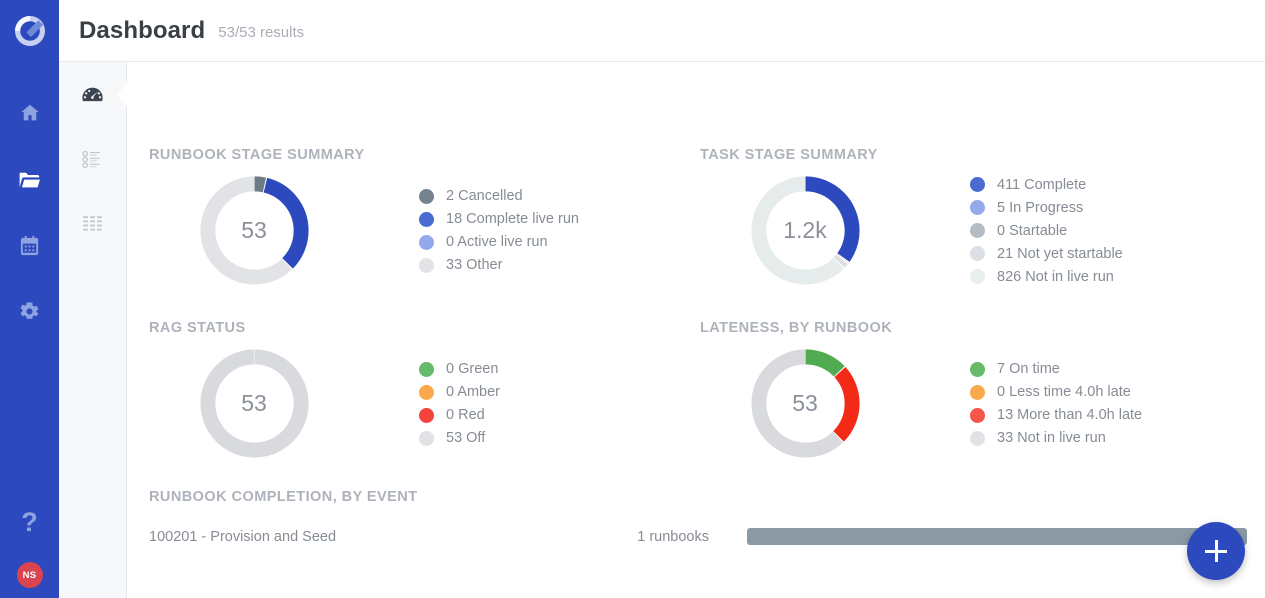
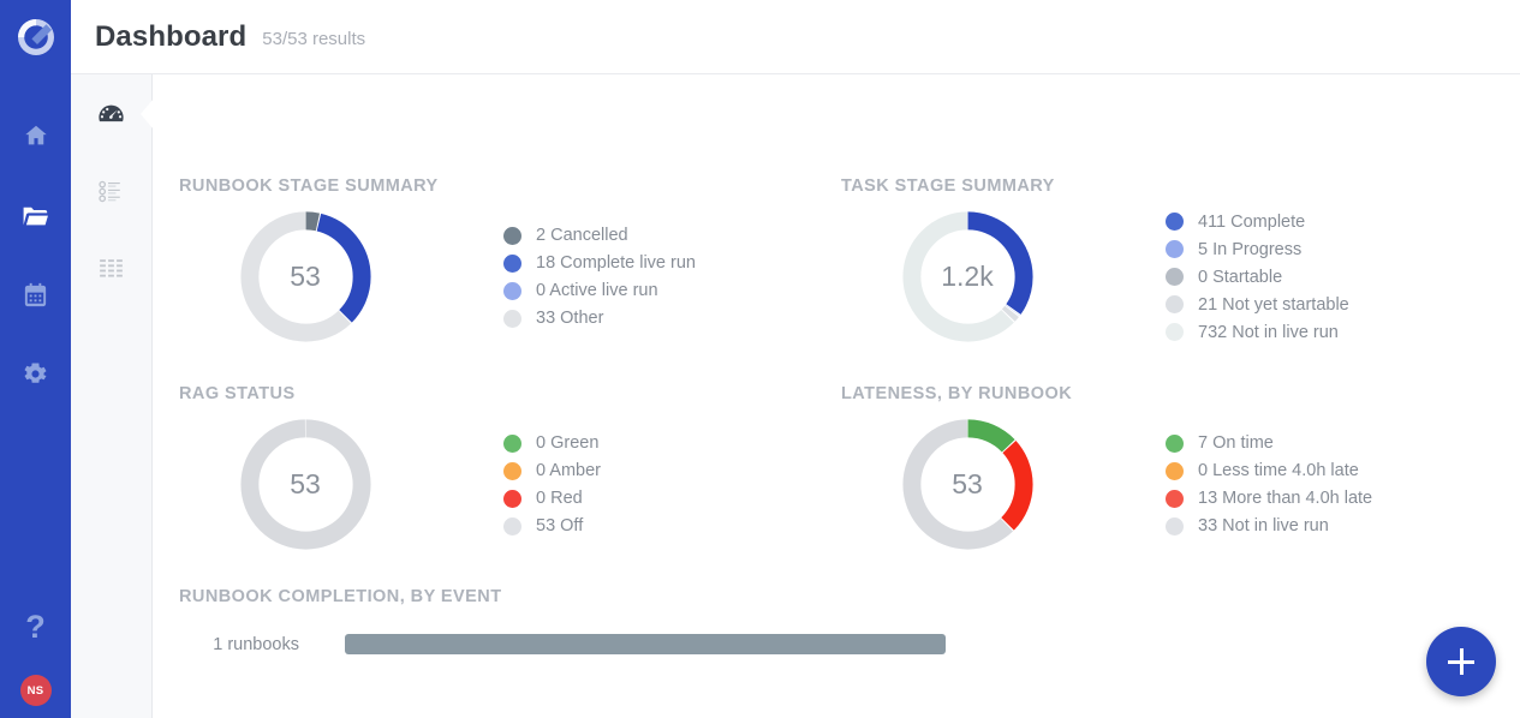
  ?
  NS
  Dashboard
  53/53 results
  RUNBOOK STAGE SUMMARY
  53
  2 Cancelled
  18 Complete live run
  0 Active live run
  33 Other
  TASK STAGE SUMMARY
  1.2k
  411 Complete
  5 In Progress
  0 Startable
  21 Not yet startable
- 826 Not in live run
+ 732 Not in live run
  RAG STATUS
  53
  0 Green
  0 Amber
  0 Red
  53 Off
  LATENESS, BY RUNBOOK
  53
  7 On time
  0 Less time 4.0h late
  13 More than 4.0h late
  33 Not in live run
  RUNBOOK COMPLETION, BY EVENT
- 100201 - Provision and Seed
  1 runbooks
